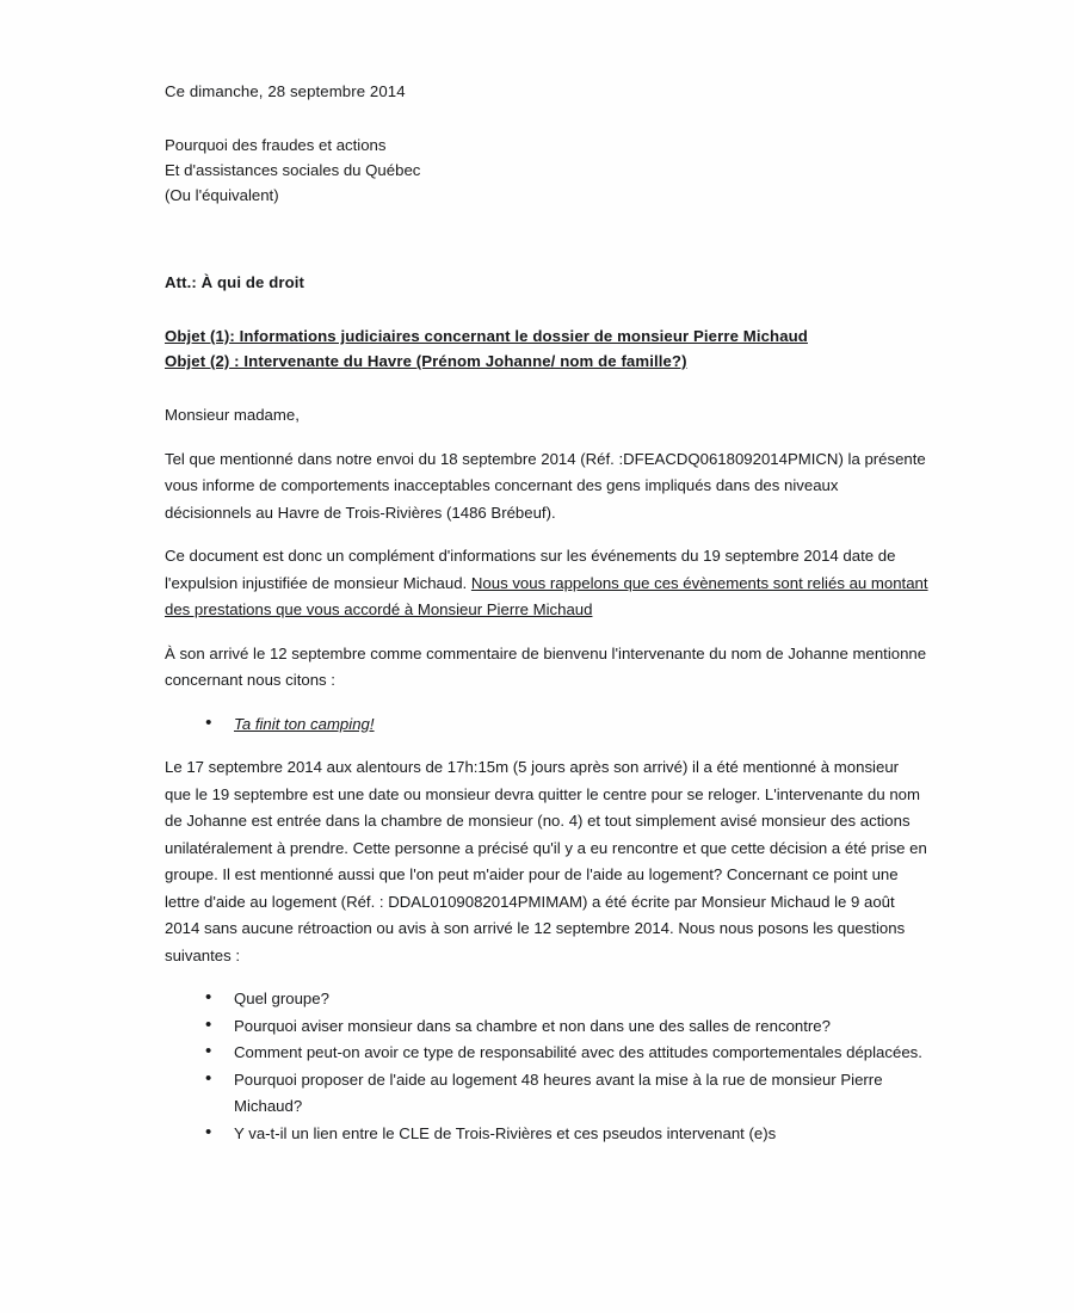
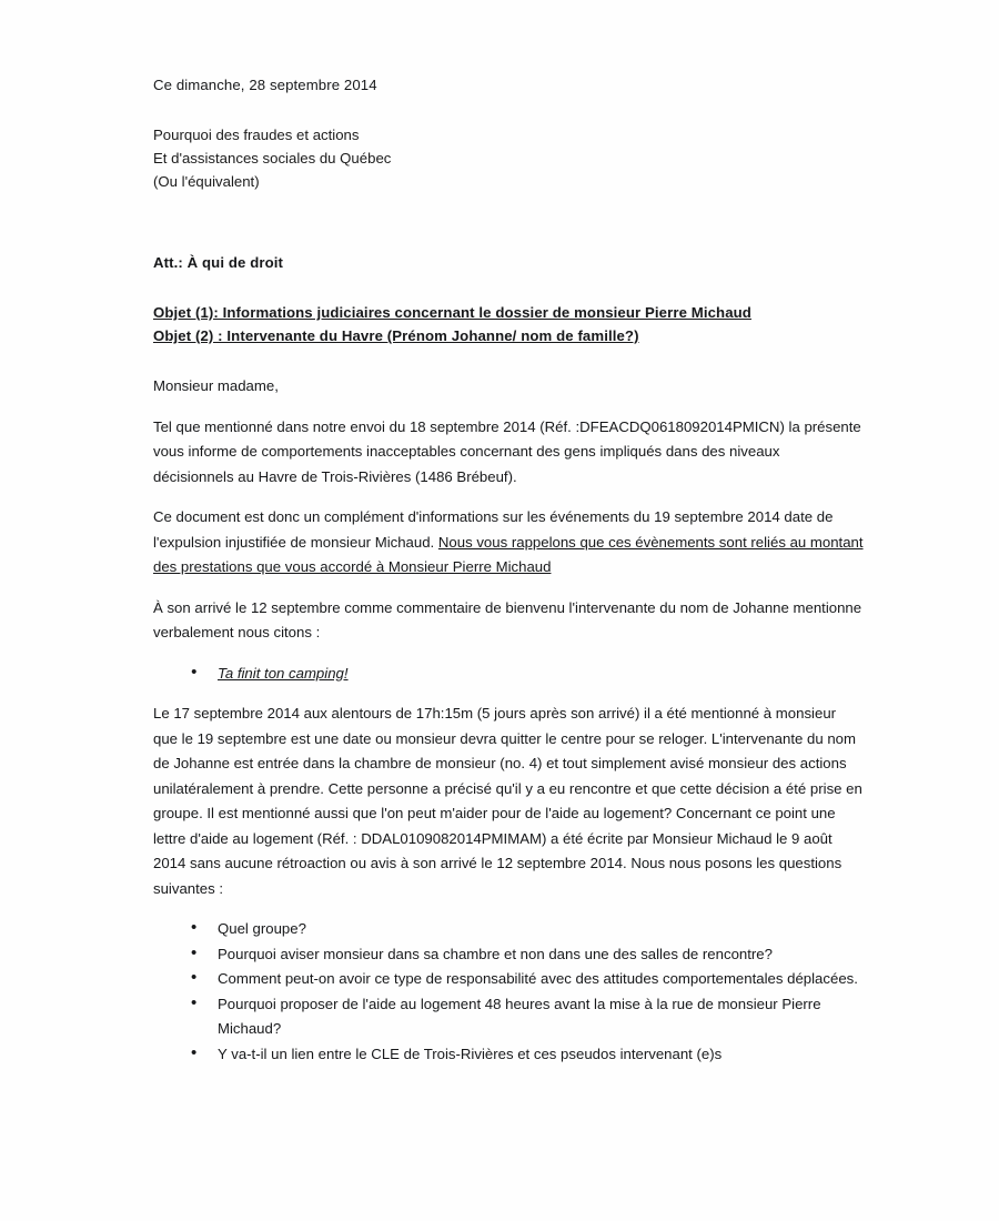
  Ce dimanche, 28 septembre 2014
  Pourquoi des fraudes et actions
  Et d'assistances sociales du Québec
  (Ou l'équivalent)
  Att.: À qui de droit
  Objet (1): Informations judiciaires concernant le dossier de monsieur Pierre Michaud
  Objet (2) : Intervenante du Havre (Prénom Johanne/ nom de famille?)
  Monsieur madame,
  Tel que mentionné dans notre envoi du 18 septembre 2014 (Réf. :DFEACDQ0618092014PMICN) la présente vous informe de comportements inacceptables concernant des gens impliqués dans des niveaux décisionnels au Havre de Trois-Rivières (1486 Brébeuf).
  Ce document est donc un complément d'informations sur les événements du 19 septembre 2014 date de l'expulsion injustifiée de monsieur Michaud. Nous vous rappelons que ces évènements sont reliés au montant des prestations que vous accordé à Monsieur Pierre Michaud
- À son arrivé le 12 septembre comme commentaire de bienvenu l'intervenante du nom de Johanne mentionne concernant nous citons :
+ À son arrivé le 12 septembre comme commentaire de bienvenu l'intervenante du nom de Johanne mentionne verbalement nous citons :
  Ta finit ton camping!
  Le 17 septembre 2014 aux alentours de 17h:15m (5 jours après son arrivé) il a été mentionné à monsieur que le 19 septembre est une date ou monsieur devra quitter le centre pour se reloger. L'intervenante du nom de Johanne est entrée dans la chambre de monsieur (no. 4) et tout simplement avisé monsieur des actions unilatéralement à prendre. Cette personne a précisé qu'il y a eu rencontre et que cette décision a été prise en groupe. Il est mentionné aussi que l'on peut m'aider pour de l'aide au logement? Concernant ce point une lettre d'aide au logement (Réf. : DDAL0109082014PMIMAM) a été écrite par Monsieur Michaud le 9 août 2014 sans aucune rétroaction ou avis à son arrivé le 12 septembre 2014. Nous nous posons les questions suivantes :
  Quel groupe?
  Pourquoi aviser monsieur dans sa chambre et non dans une des salles de rencontre?
  Comment peut-on avoir ce type de responsabilité avec des attitudes comportementales déplacées.
  Pourquoi proposer de l'aide au logement 48 heures avant la mise à la rue de monsieur Pierre Michaud?
  Y va-t-il un lien entre le CLE de Trois-Rivières et ces pseudos intervenant (e)s
